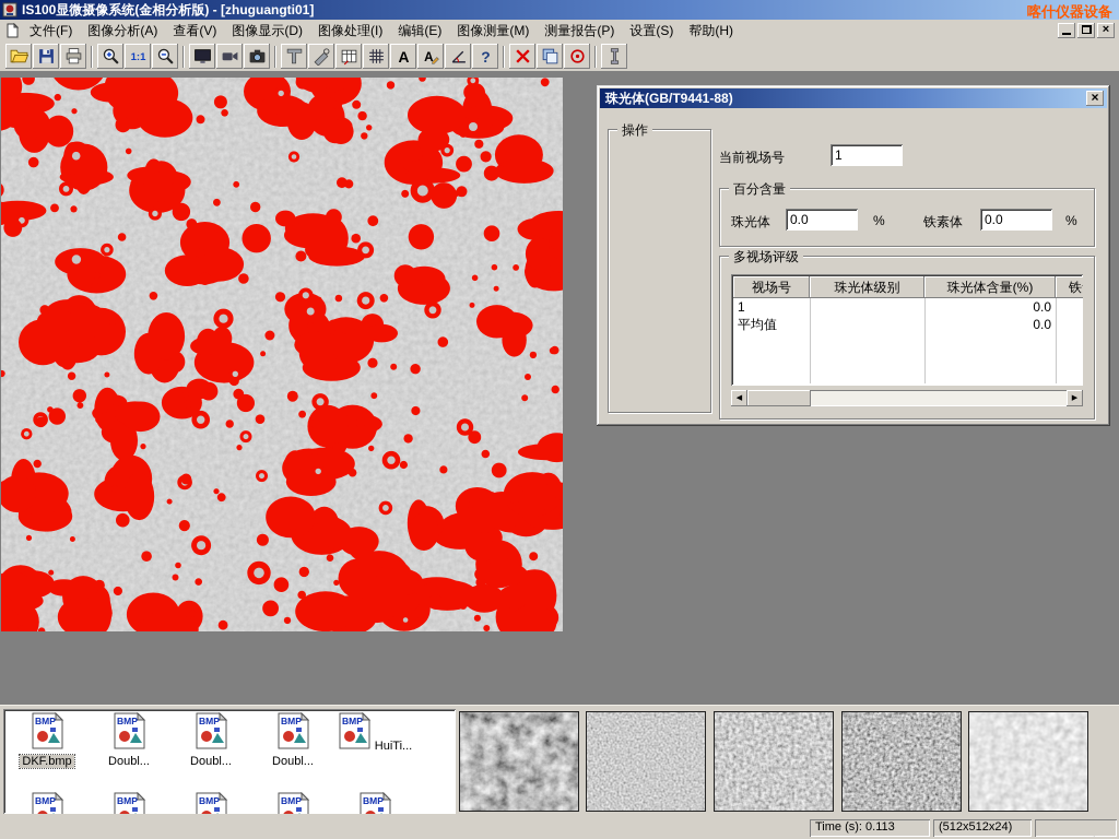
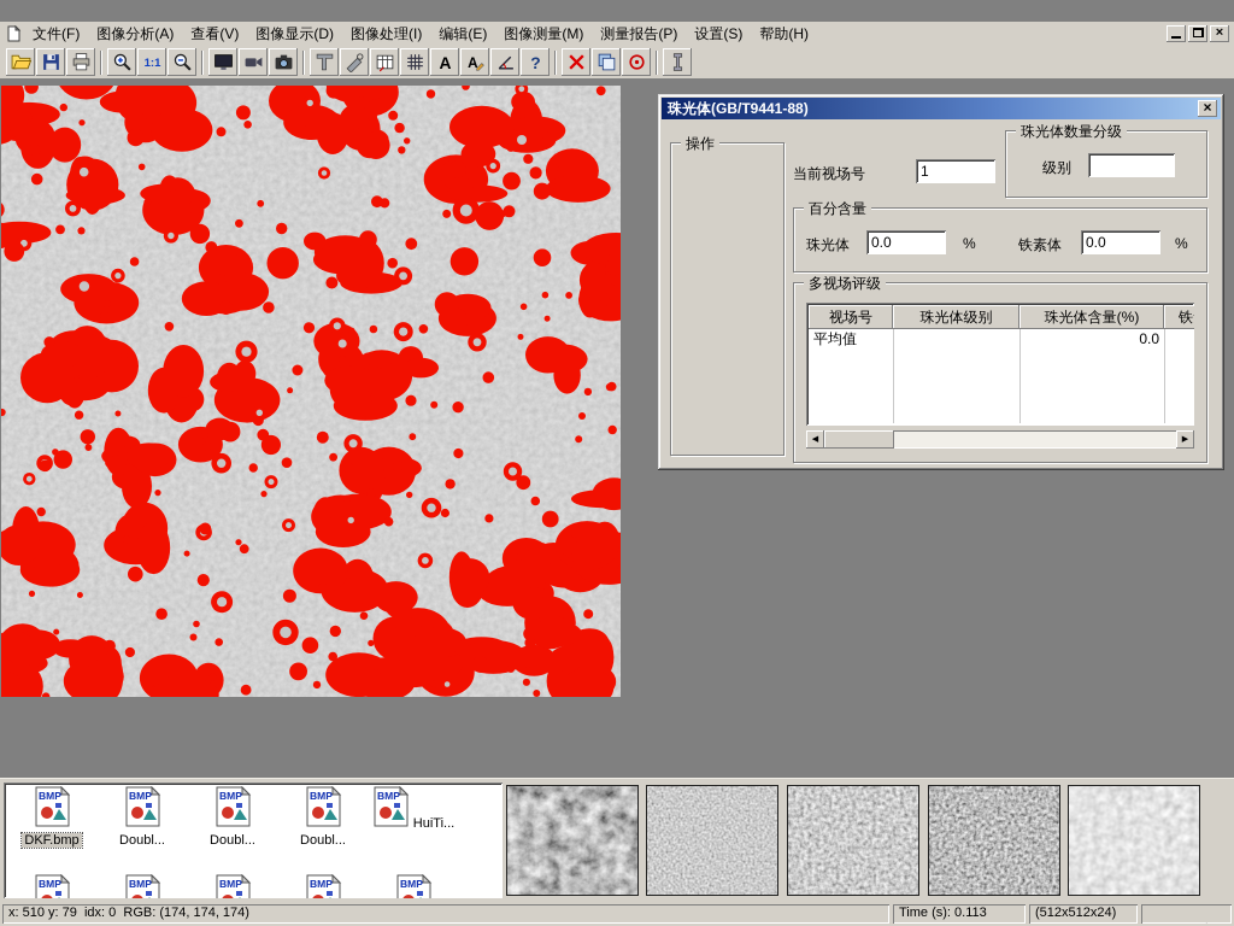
- IS100显微摄像系统(金相分析版) - [zhuguangti01]
- 喀什仪器设备
  文件(F)
  图像分析(A)
  查看(V)
  图像显示(D)
  图像处理(I)
  编辑(E)
  图像测量(M)
  测量报告(P)
  设置(S)
  帮助(H)
  ×
  1:1
  A
  A
  ?
  珠光体(GB/T9441-88)
  ×
  操作
  当前视场号
  1
+ 珠光体数量分级
+ 级别
  百分含量
  珠光体
  0.0
  %
  铁素体
  0.0
  %
  多视场评级
  视场号 珠光体级别 珠光体含量(%) 铁
- 1 0.0
  平均值 0.0
  BMP
  DKF.bmp
  BMP
  Doubl...
  BMP
  Doubl...
  BMP
  Doubl...
  BMP
  HuiTi...
  BMP
  BMP
  BMP
  BMP
  BMP
+ x: 510 y: 79 idx: 0 RGB: (174, 174, 174)
  Time (s): 0.113
  (512x512x24)
